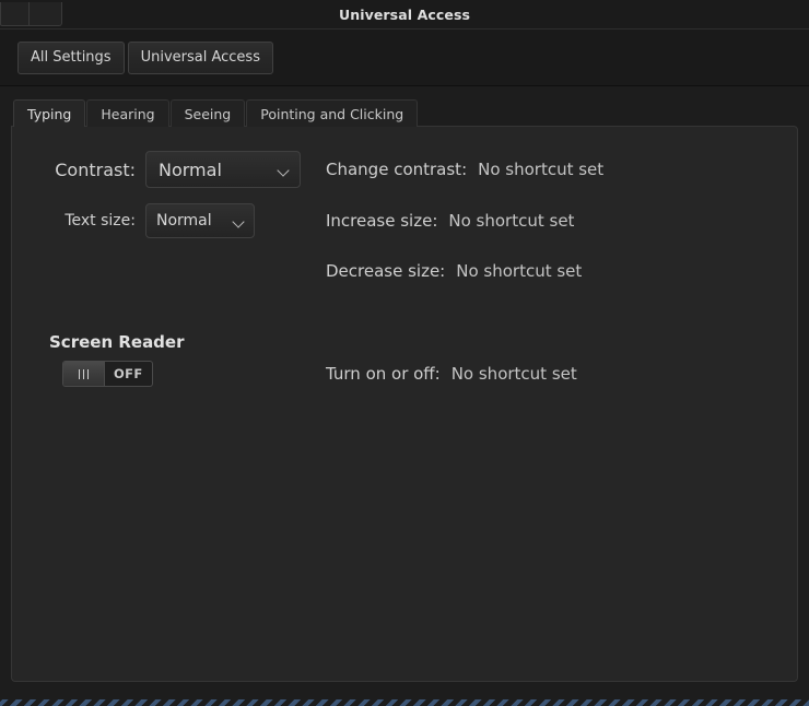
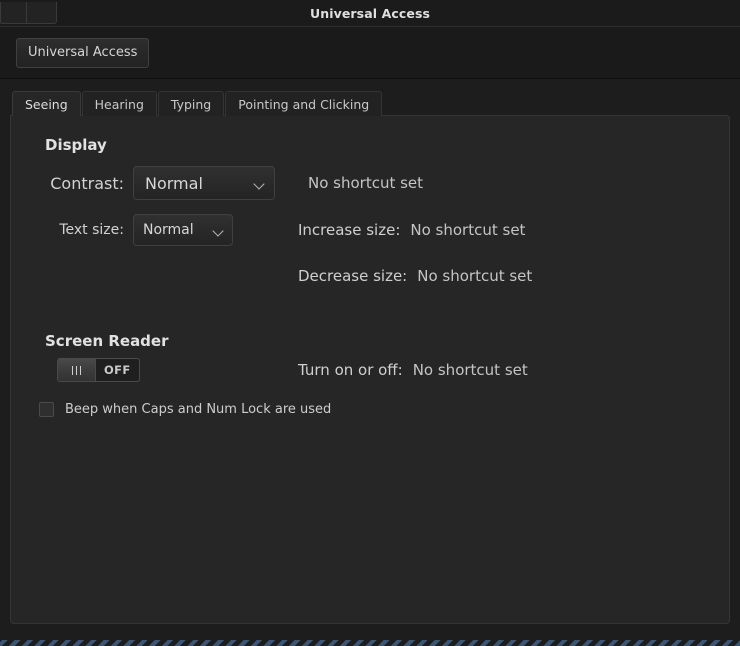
  Universal Access
- All Settings
  Universal Access
- Typing
+ Seeing
  Hearing
- Seeing
+ Typing
  Pointing and Clicking
+ Display
  Contrast:
  Normal
- Change contrast:
  No shortcut set
  Text size:
  Normal
  Increase size:
  No shortcut set
  Decrease size:
  No shortcut set
  Screen Reader
  OFF
  Turn on or off:
  No shortcut set
+ Beep when Caps and Num Lock are used
